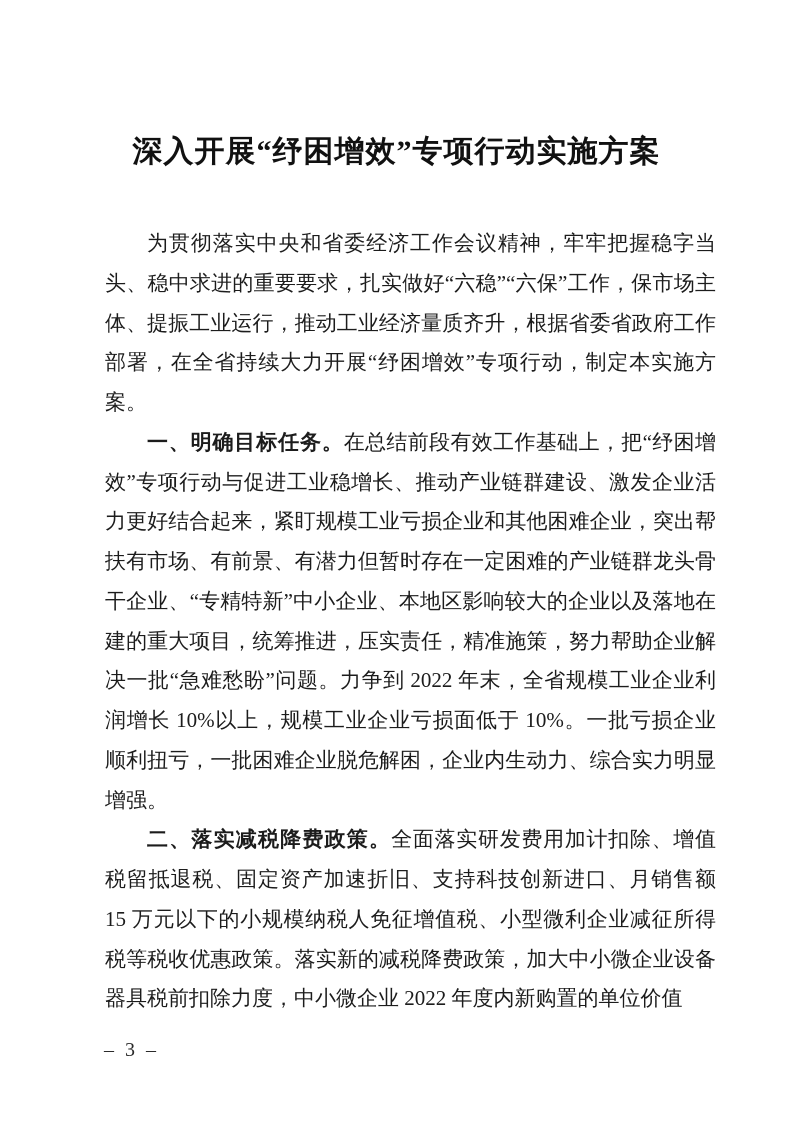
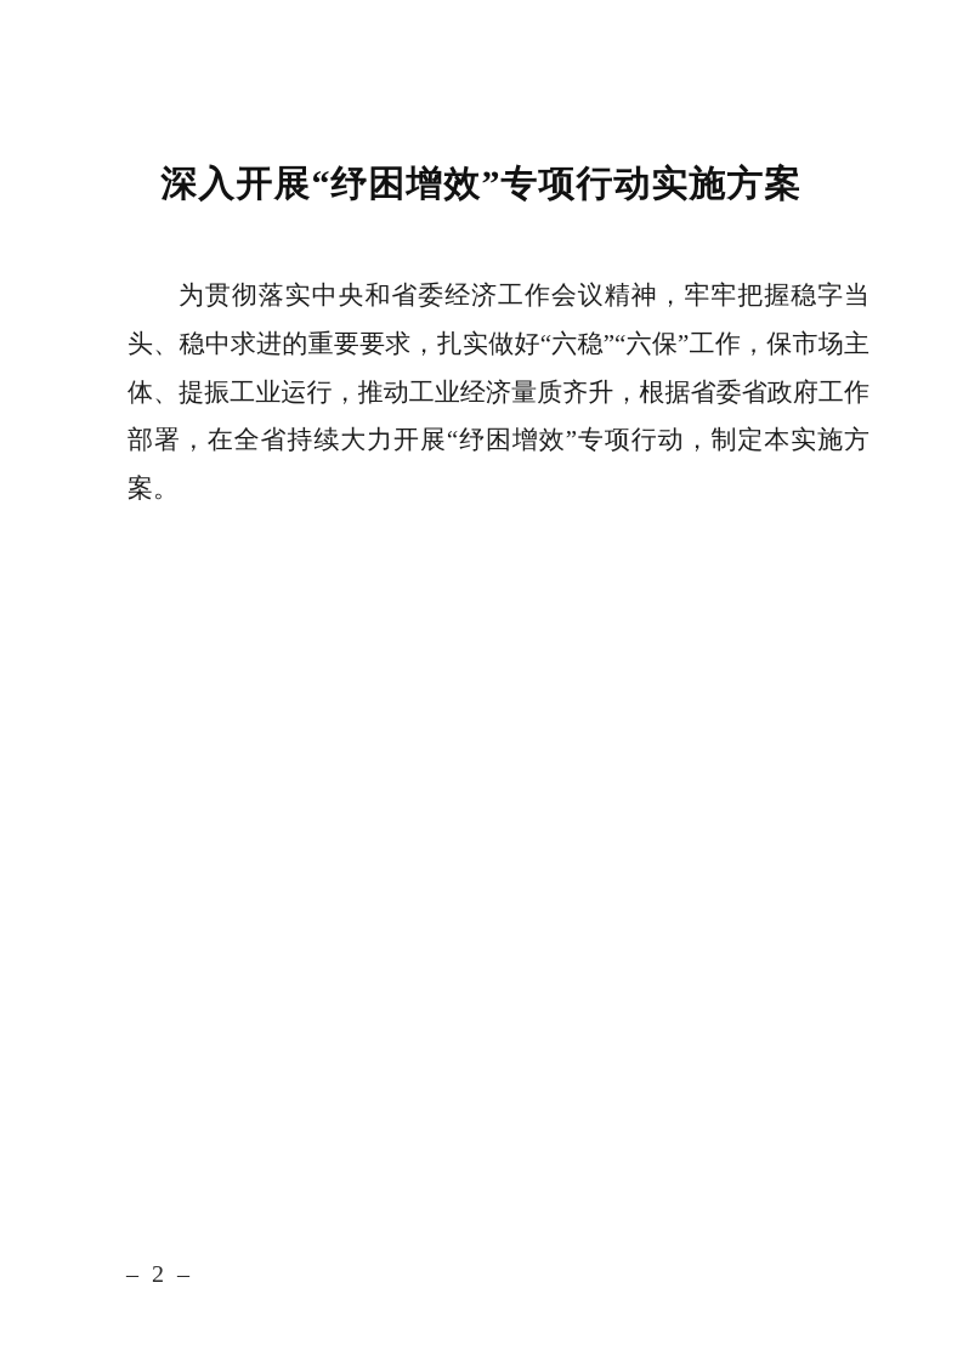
  深入开展“纾困增效”专项行动实施方案
  为贯彻落实中央和省委经济工作会议精神，牢牢把握稳字当头、稳中求进的重要要求，扎实做好“六稳”“六保”工作，保市场主体、提振工业运行，推动工业经济量质齐升，根据省委省政府工作部署，在全省持续大力开展“纾困增效”专项行动，制定本实施方案。
- 一、明确目标任务。在总结前段有效工作基础上，把“纾困增效”专项行动与促进工业稳增长、推动产业链群建设、激发企业活力更好结合起来，紧盯规模工业亏损企业和其他困难企业，突出帮扶有市场、有前景、有潜力但暂时存在一定困难的产业链群龙头骨干企业、“专精特新”中小企业、本地区影响较大的企业以及落地在建的重大项目，统筹推进，压实责任，精准施策，努力帮助企业解决一批“急难愁盼”问题。力争到 2022 年末，全省规模工业企业利润增长 10%以上，规模工业企业亏损面低于 10%。一批亏损企业顺利扭亏，一批困难企业脱危解困，企业内生动力、综合实力明显增强。
- 二、落实减税降费政策。全面落实研发费用加计扣除、增值税留抵退税、固定资产加速折旧、支持科技创新进口、月销售额 15 万元以下的小规模纳税人免征增值税、小型微利企业减征所得税等税收优惠政策。落实新的减税降费政策，加大中小微企业设备器具税前扣除力度，中小微企业 2022 年度内新购置的单位价值
- – 3 –
+ – 2 –
